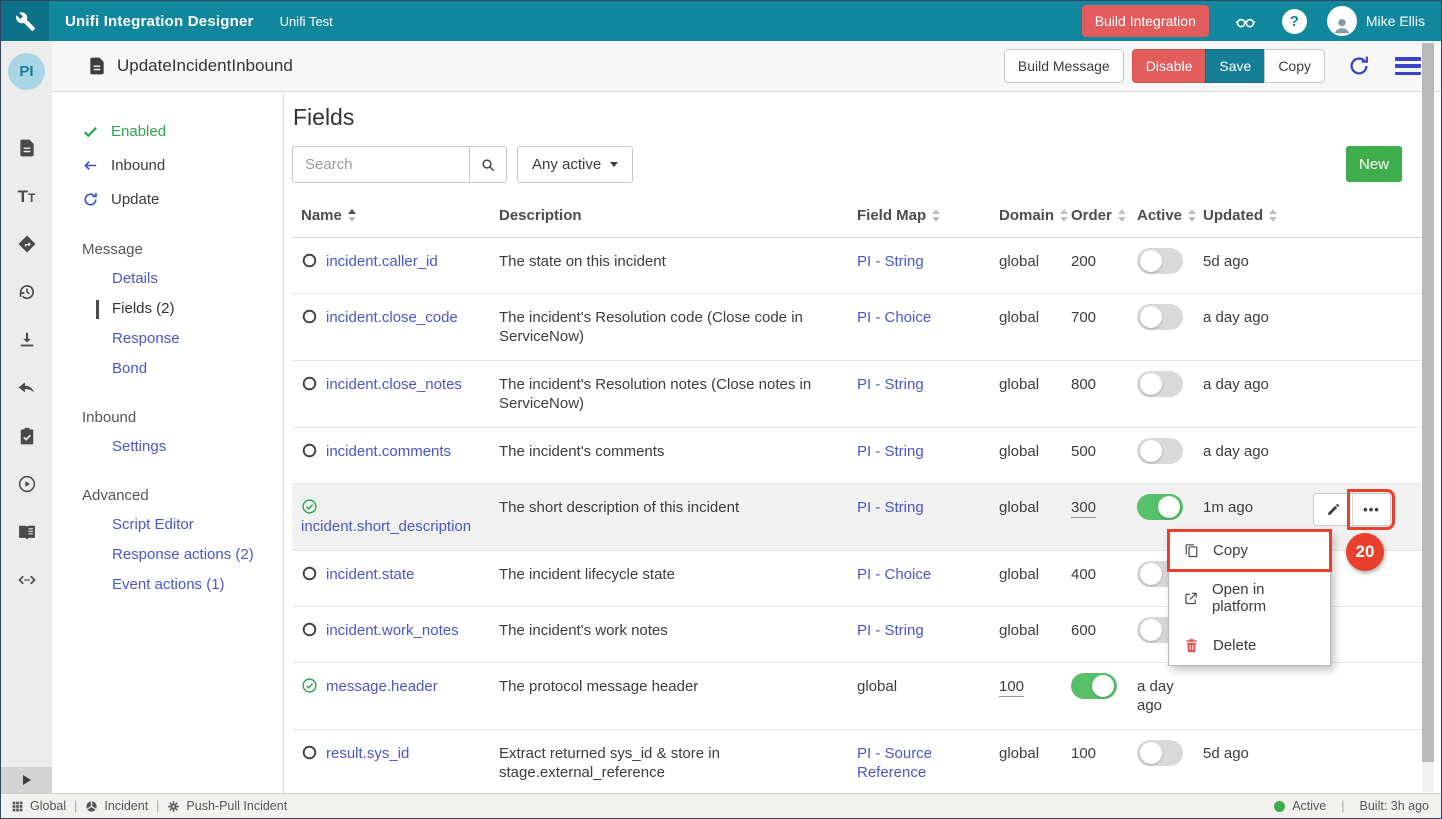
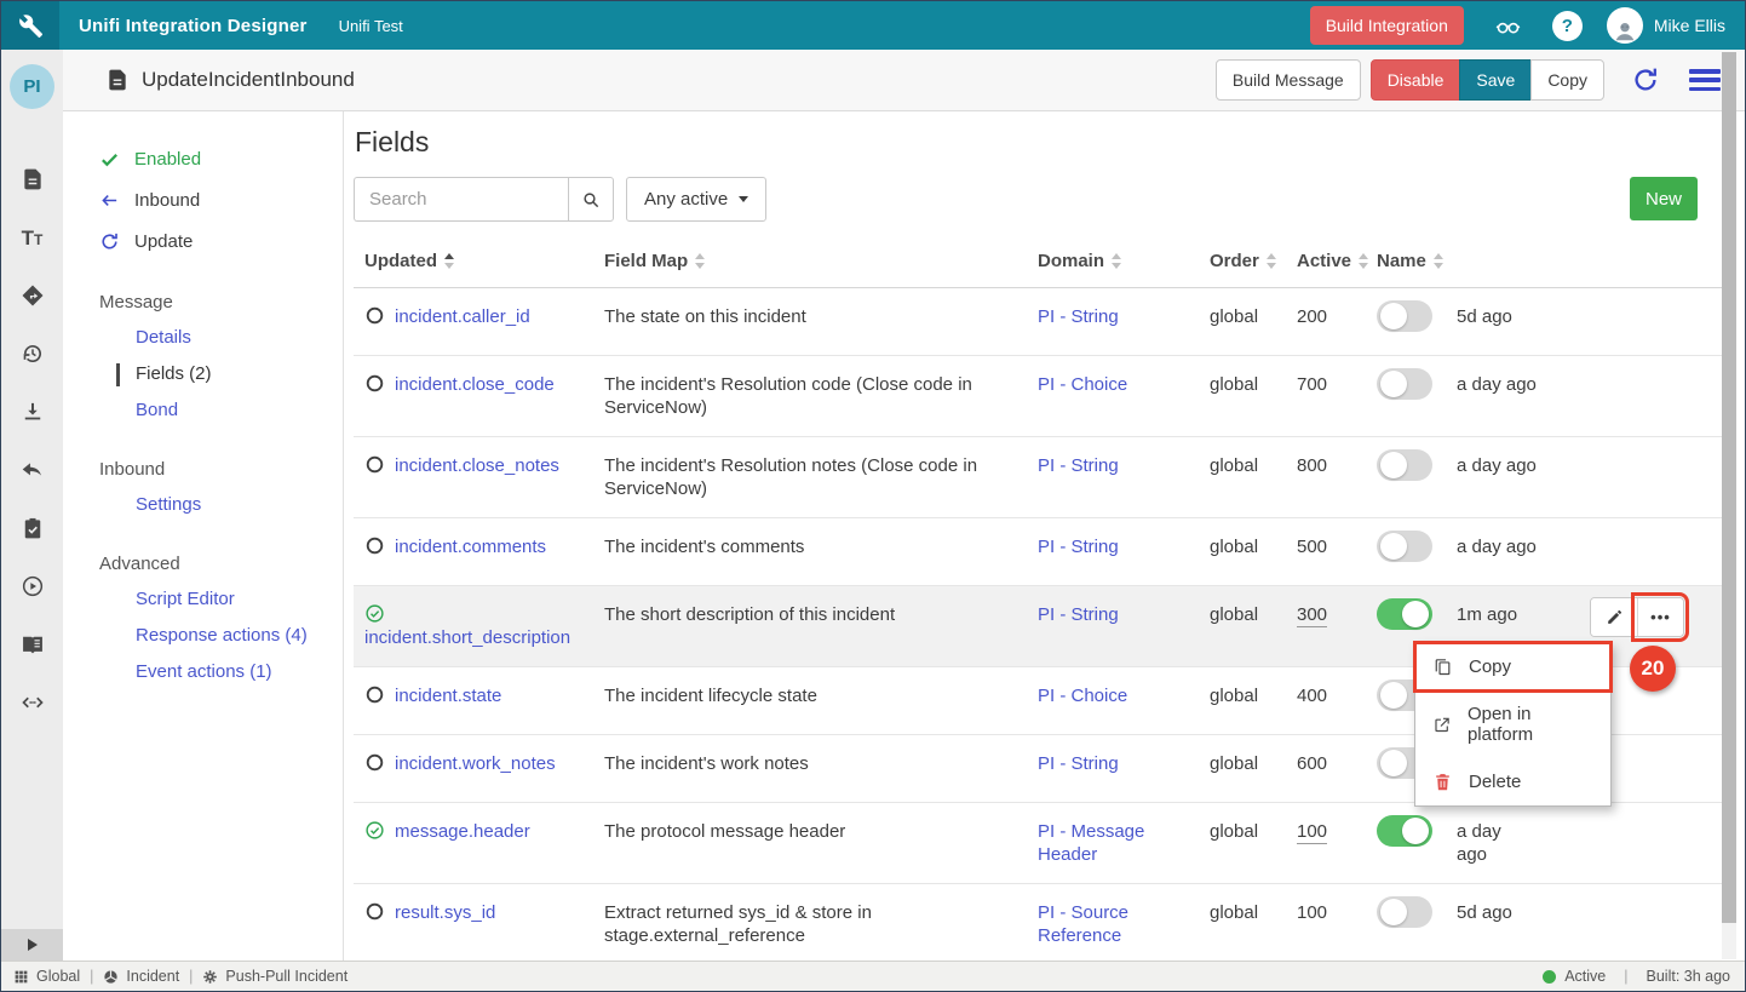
  Unifi Integration Designer
  Unifi Test
  Build Integration
  ?
  Mike Ellis
  UpdateIncidentInbound
  Build Message
  Disable
  Save
  Copy
  PI
  TT
  Enabled
  Inbound
  Update
  Message
  Details
  Fields (2)
- Response
  Bond
  Inbound
  Settings
  Advanced
  Script Editor
- Response actions (2)
+ Response actions (4)
  Event actions (1)
  Fields
  Search
  Any active
  New
- Name
+ Updated
- Description
  Field Map
  Domain
  Order
  Active
- Updated
+ Name
  incident.caller_id
  The state on this incident
  PI - String
  global
  200
  5d ago
  incident.close_code
  The incident's Resolution code (Close code in ServiceNow)
  PI - Choice
  global
  700
  a day ago
  incident.close_notes
- The incident's Resolution notes (Close notes in ServiceNow)
+ The incident's Resolution notes (Close code in ServiceNow)
  PI - String
  global
  800
  a day ago
  incident.comments
  The incident's comments
  PI - String
  global
  500
  a day ago
  incident.short_description
  The short description of this incident
  PI - String
  global
  300
  1m ago
  •••
  incident.state
  The incident lifecycle state
  PI - Choice
  global
  400
  incident.work_notes
  The incident's work notes
  PI - String
  global
  600
  message.header
  The protocol message header
+ PI - Message Header
  global
  100
  a day ago
  result.sys_id
  Extract returned sys_id & store in stage.external_reference
  PI - Source Reference
  global
  100
  5d ago
  Copy
  Open in platform
  Delete
  20
  Global
  |
  Incident
  |
  Push-Pull Incident
  Active
  |
  Built: 3h ago
